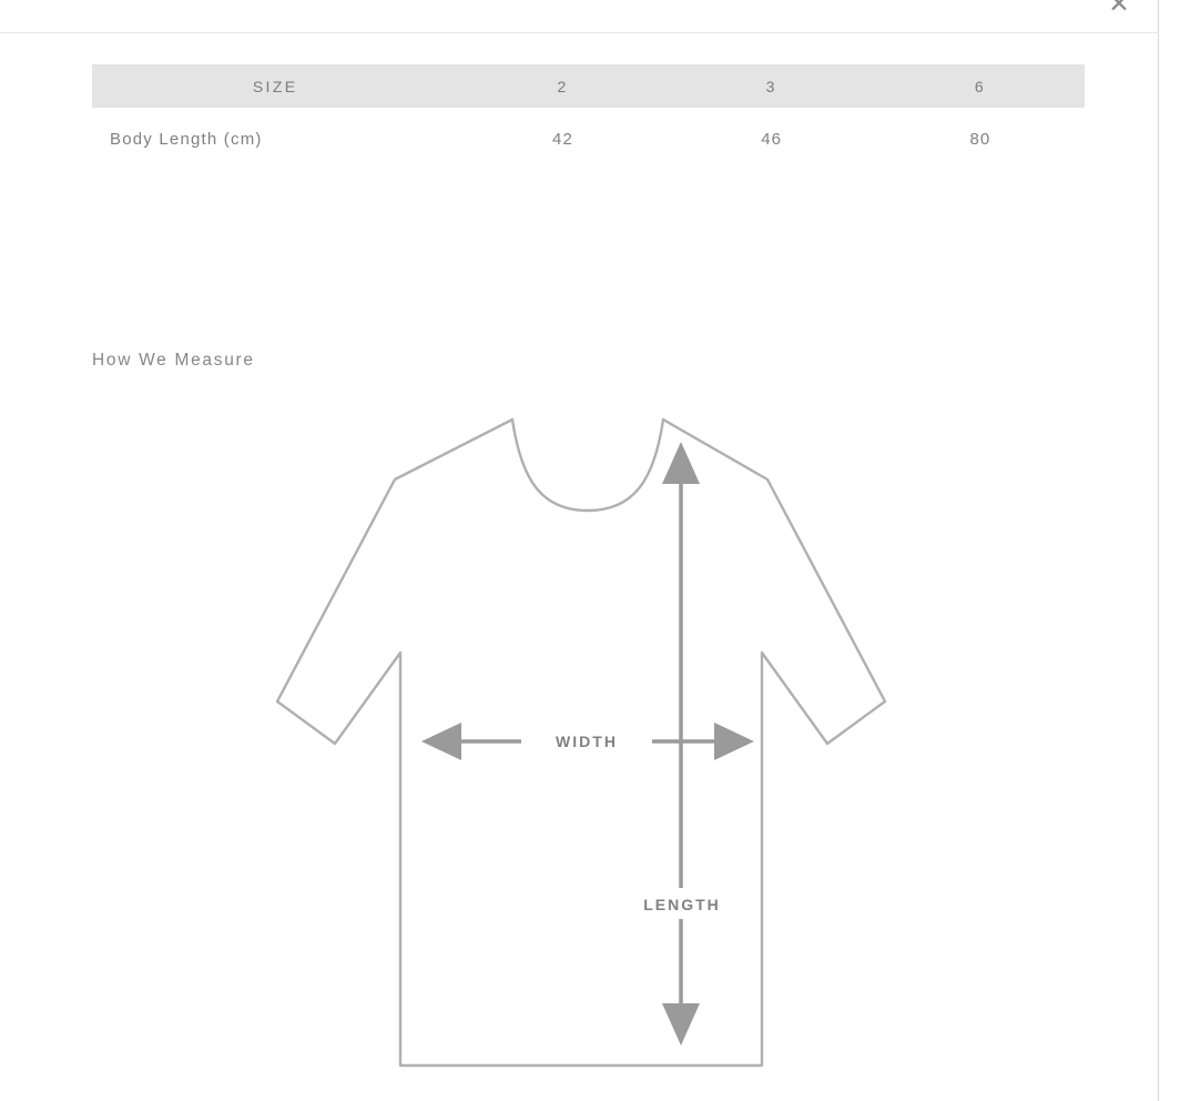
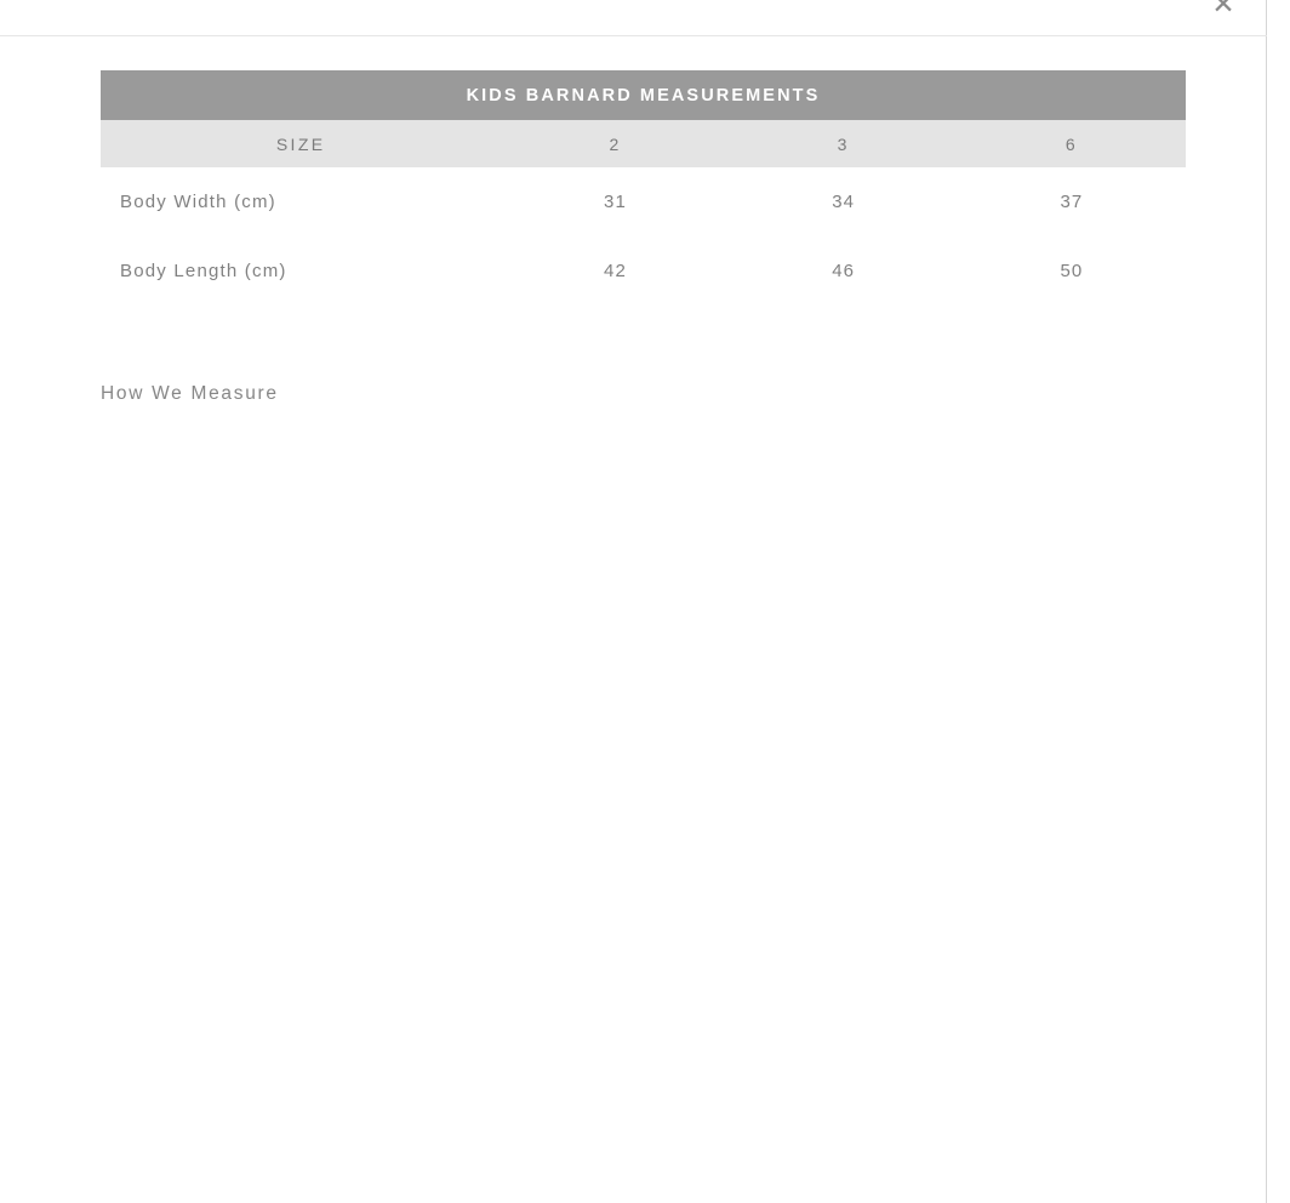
  ✕
+ KIDS BARNARD MEASUREMENTS
  SIZE	2	3	6
+ Body Width (cm)	31	34	37
- Body Length (cm)	42	46	80
+ Body Length (cm)	42	46	50
  How We Measure
- WIDTH
- LENGTH
